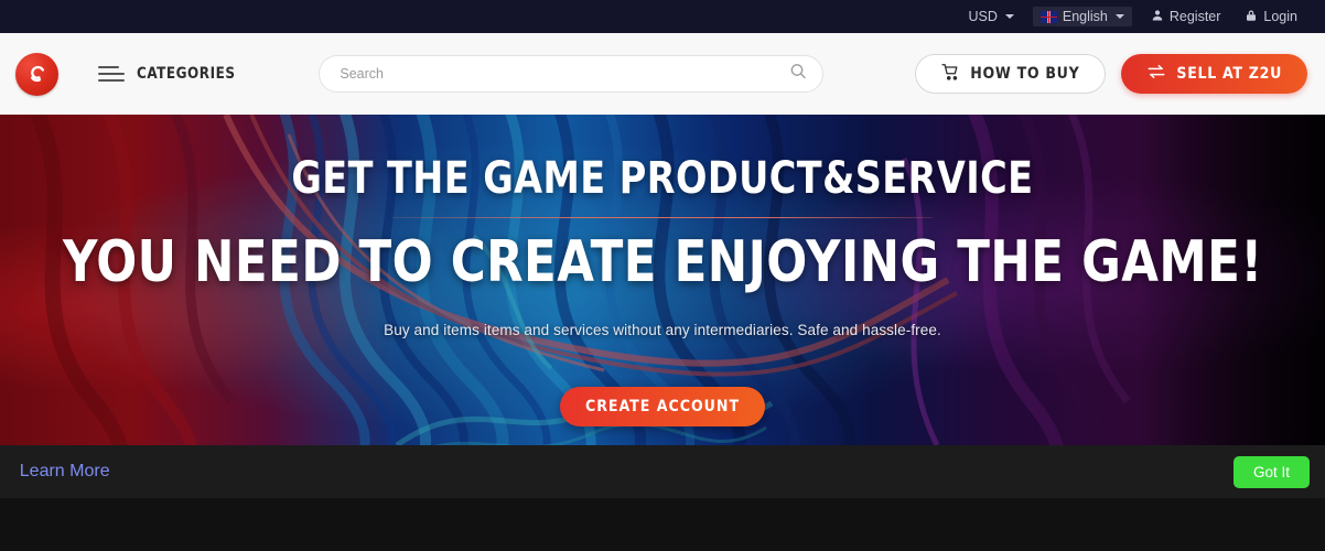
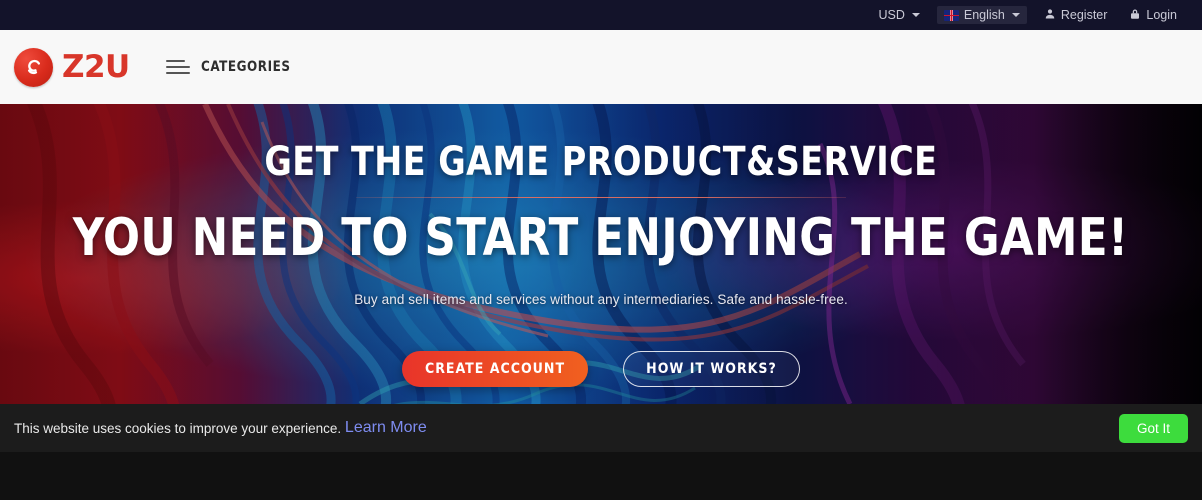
  USD
  English
  Register
  Login
+ Z2U
  CATEGORIES
- Search
- HOW TO BUY
- SELL AT Z2U
  GET THE GAME PRODUCT&SERVICE
- YOU NEED TO CREATE ENJOYING THE GAME!
+ YOU NEED TO START ENJOYING THE GAME!
- Buy and items items and services without any intermediaries. Safe and hassle-free.
+ Buy and sell items and services without any intermediaries. Safe and hassle-free.
  CREATE ACCOUNT
+ HOW IT WORKS?
+ This website uses cookies to improve your experience.
  Learn More
  Got It
